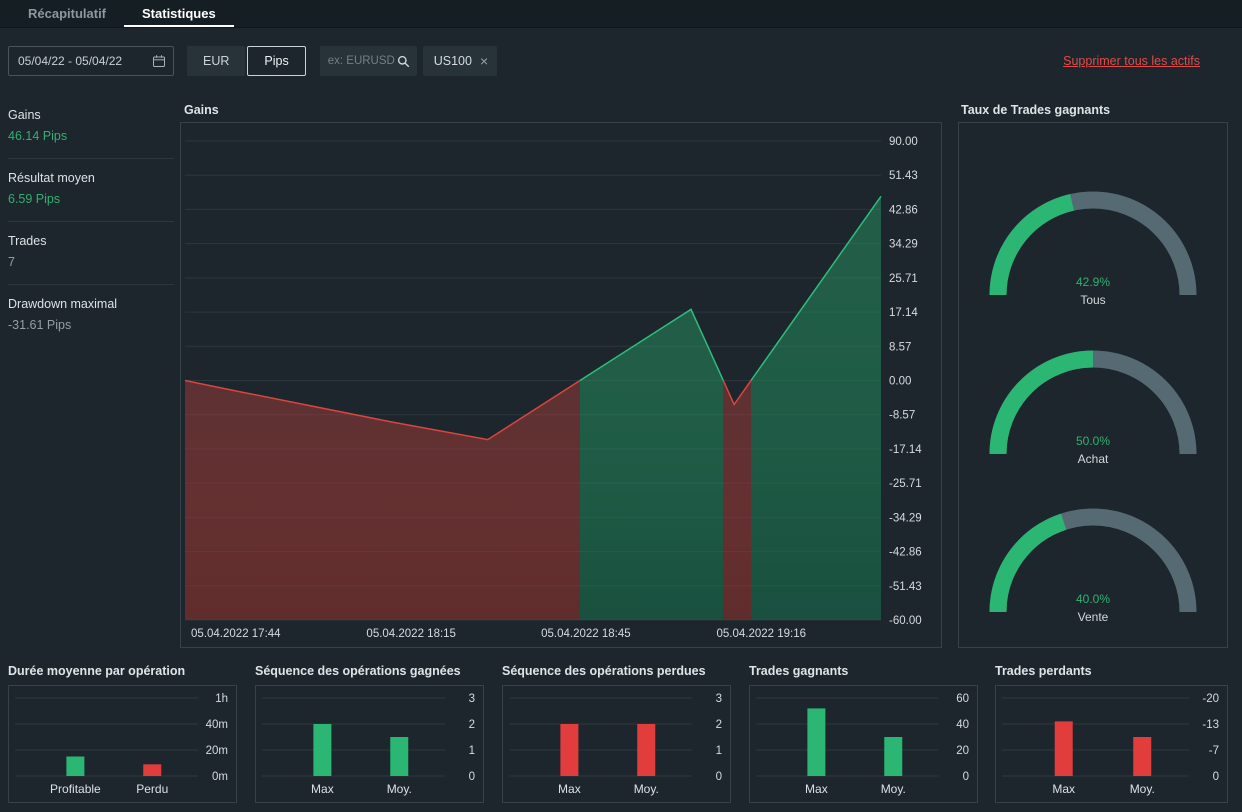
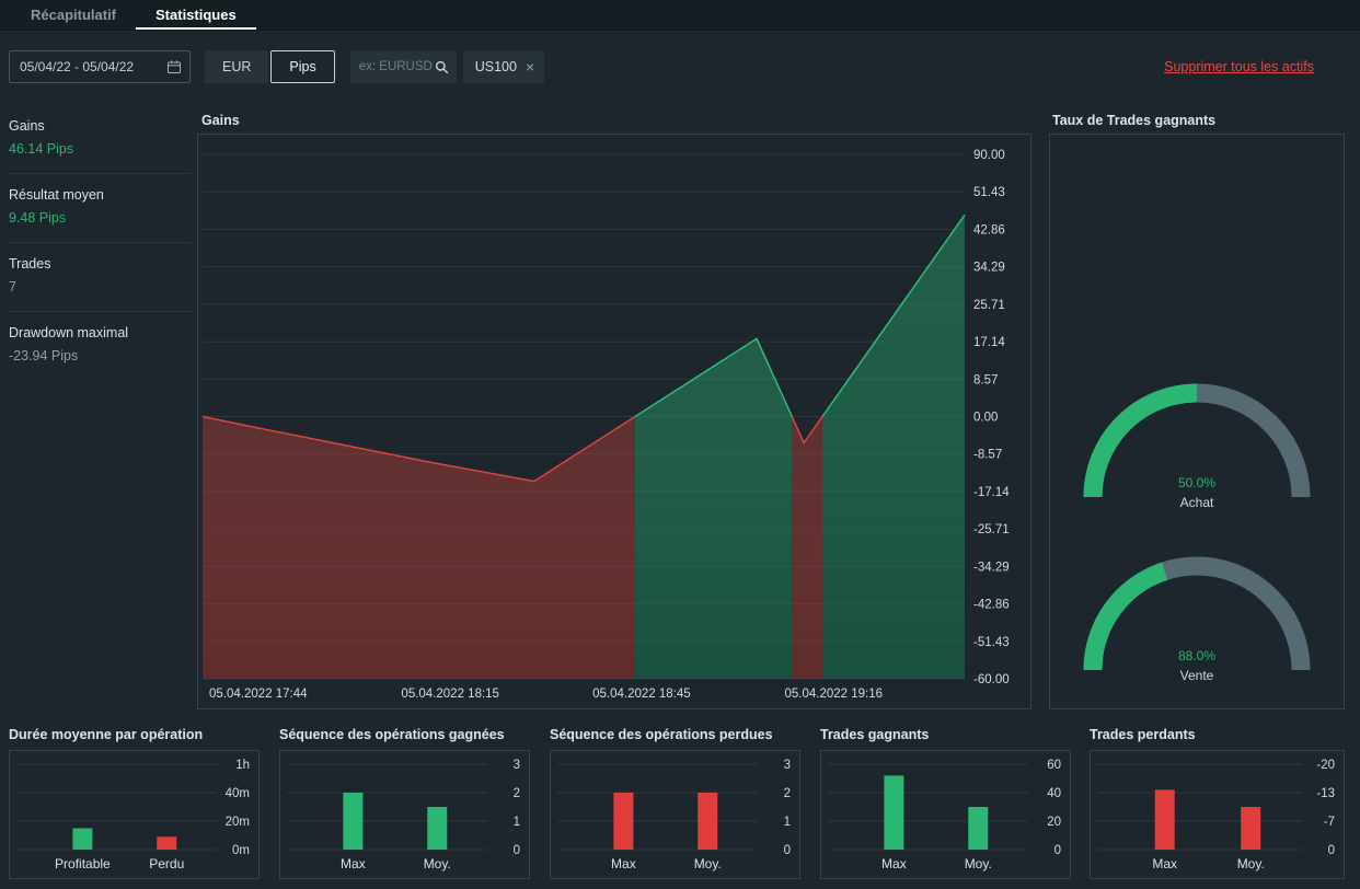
  Récapitulatif
  Statistiques
  05/04/22 - 05/04/22
  EUR
  Pips
  ex: EURUSD
  US100
  ×
  Supprimer tous les actifs
  Gains
  46.14 Pips
  Résultat moyen
- 6.59 Pips
+ 9.48 Pips
  Trades
  7
  Drawdown maximal
- -31.61 Pips
+ -23.94 Pips
  Gains
  90.00
  51.43
  42.86
  34.29
  25.71
  17.14
  8.57
  0.00
  -8.57
  -17.14
  -25.71
  -34.29
  -42.86
  -51.43
  -60.00
  05.04.2022 17:44
  05.04.2022 18:15
  05.04.2022 18:45
  05.04.2022 19:16
  Taux de Trades gagnants
- 42.9%
- Tous
  50.0%
  Achat
- 40.0%
+ 88.0%
  Vente
  Durée moyenne par opération
  1h
  40m
  20m
  0m
  Profitable
  Perdu
  Séquence des opérations gagnées
  3
  2
  1
  0
  Max
  Moy.
  Séquence des opérations perdues
  3
  2
  1
  0
  Max
  Moy.
  Trades gagnants
  60
  40
  20
  0
  Max
  Moy.
  Trades perdants
  -20
  -13
  -7
  0
  Max
  Moy.
